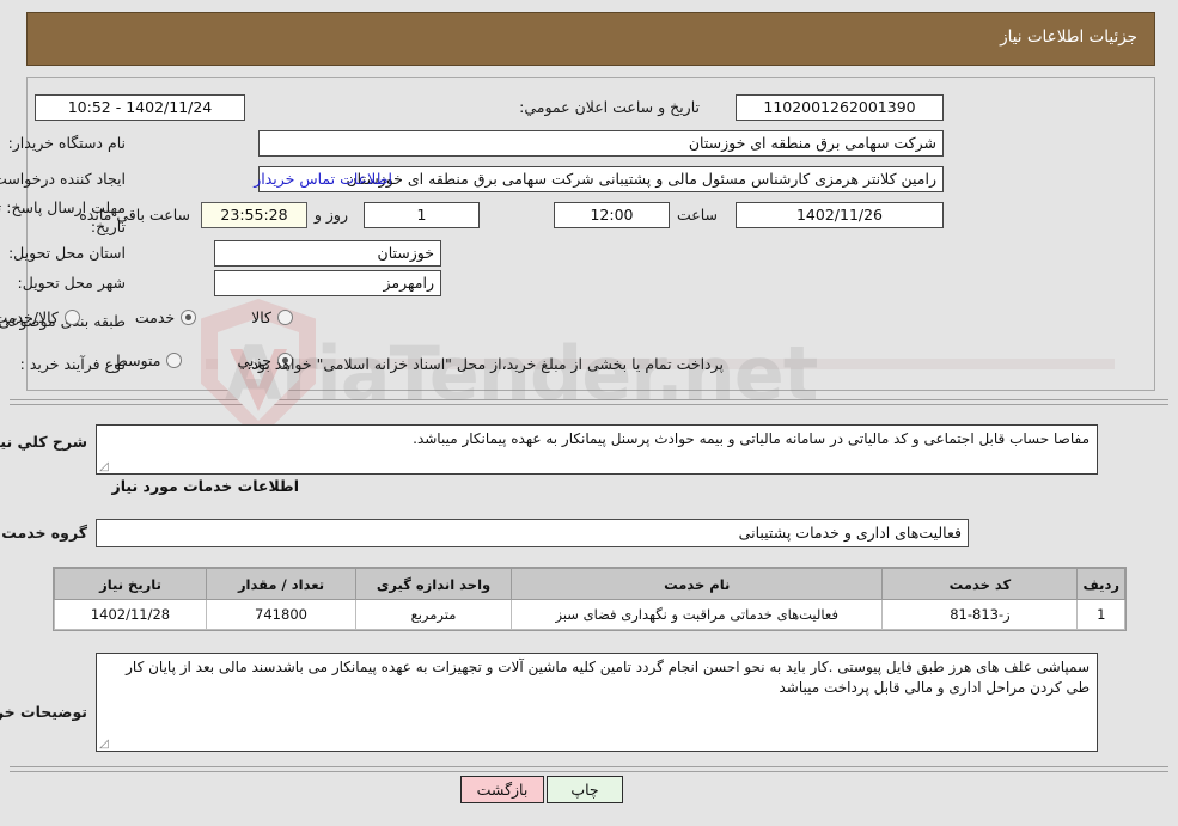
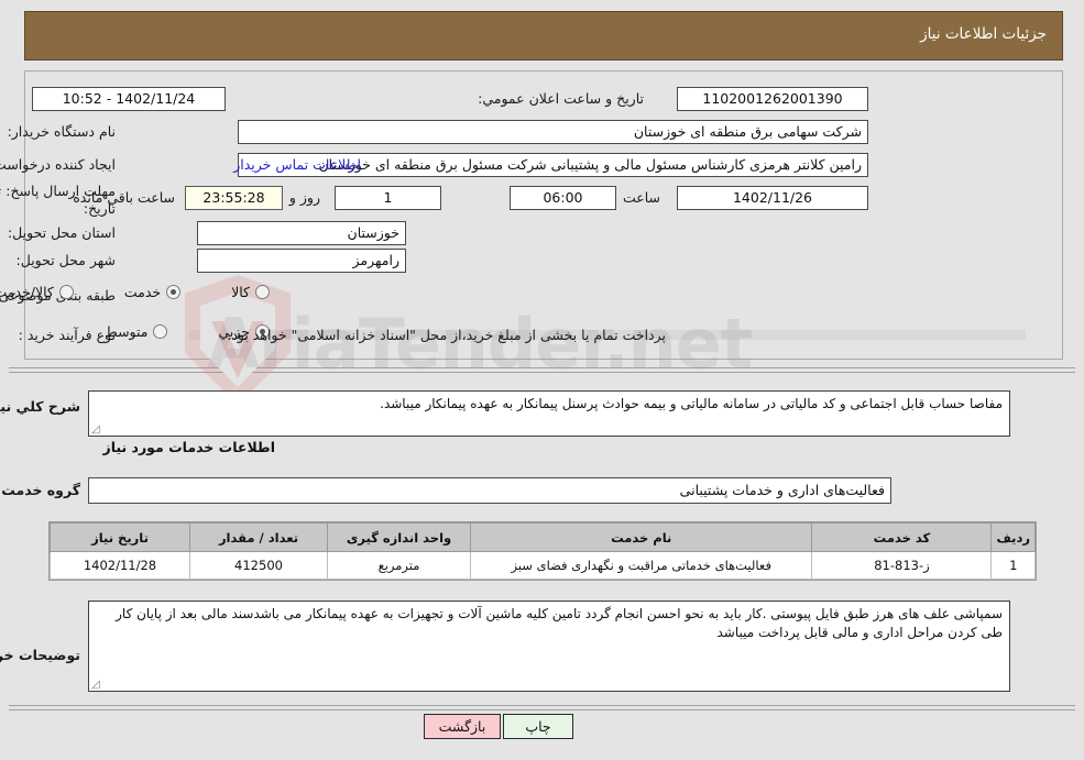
  AriaTender.net
  جزئیات اطلاعات نیاز
  1102001262001390
  تاریخ و ساعت اعلان عمومي:
  10:52 - 1402/11/24
  نام دستگاه خریدار:
  شرکت سهامی برق منطقه ای خوزستان
  ایجاد کننده درخواست
- رامین کلانتر هرمزی کارشناس مسئول مالی و پشتیبانی شرکت سهامی برق منطقه ای خوزستان
+ رامین کلانتر هرمزی کارشناس مسئول مالی و پشتیبانی شرکت مسئول برق منطقه ای خوزستان
  اطلاعات تماس خریدار
  مهلت ارسال پاسخ:
  تاریخ:
  1402/11/26
  ساعت
- 12:00
+ 06:00
  1
  روز و
  23:55:28
  ساعت باقي مانده
  استان محل تحویل:
  خوزستان
  شهر محل تحویل:
  رامهرمز
  طبقه بن موضوعی
  کالا
  خدمت
  کالا/خدمت
  نوع فرآیند خرید :
  جزیي
  متوسط
  پرداخت تمام یا بخشی از مبلغ خرید،از محل "اسناد خزانه اسلامی" خواهد بود.
  شرح کلي نی
  مفاصا حساب قابل اجتماعی و کد مالیاتی در سامانه مالیاتی و بیمه حوادث پرسنل پیمانکار به عهده پیمانکار میباشد.
  اطلاعات خدمات مورد نیاز
  گروه خدمت
  فعالیت‌های اداری و خدمات پشتیبانی
  ردیف	کد خدمت	نام خدمت	واحد اندازه گیری	تعداد / مقدار	تاریخ نیاز
- 1	ز-813-81	فعالیت‌های خدماتی مراقبت و نگهداری فضای سبز	مترمربع	741800	1402/11/28
+ 1	ز-813-81	فعالیت‌های خدماتی مراقبت و نگهداری فضای سبز	مترمربع	412500	1402/11/28
  سمپاشی علف های هرز طبق فایل پیوستی .کار باید به نحو احسن انجام گردد تامین کلیه ماشین آلات و تجهیزات به عهده پیمانکار می باشدسند مالی بعد از پایان کار طی کردن مراحل اداری و مالی قابل پرداخت میباشد
  چاپ
  بازگشت
